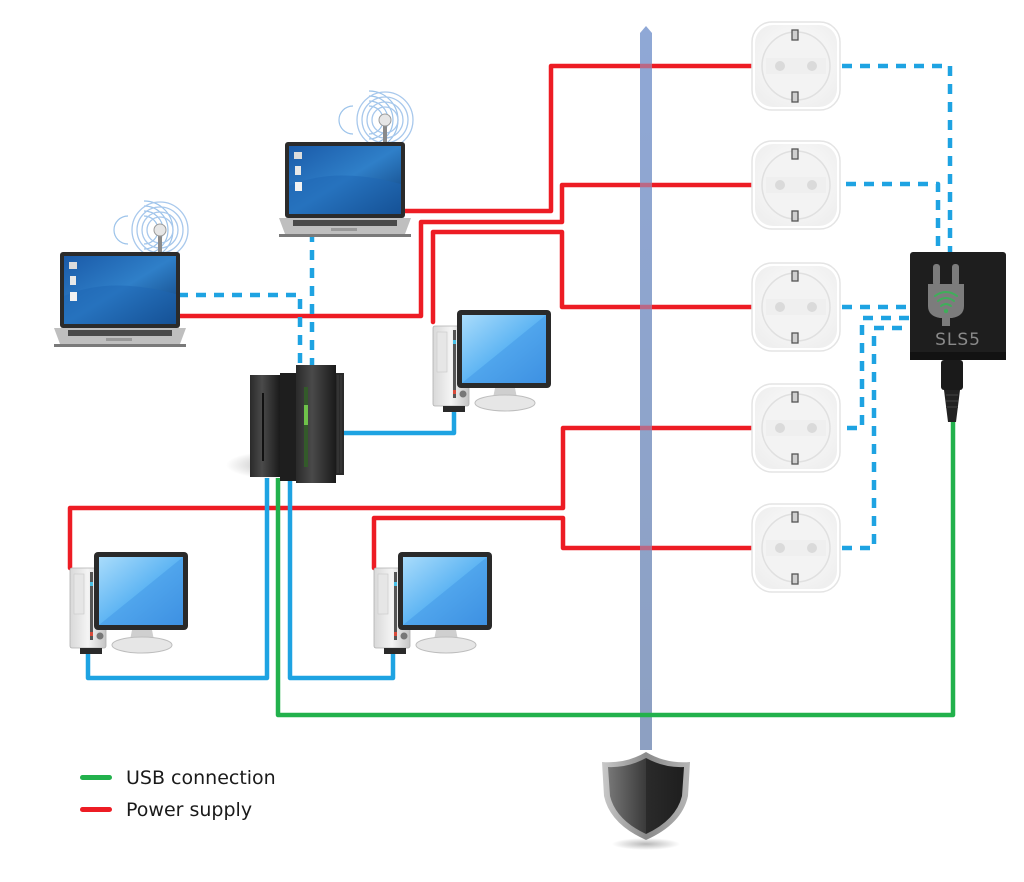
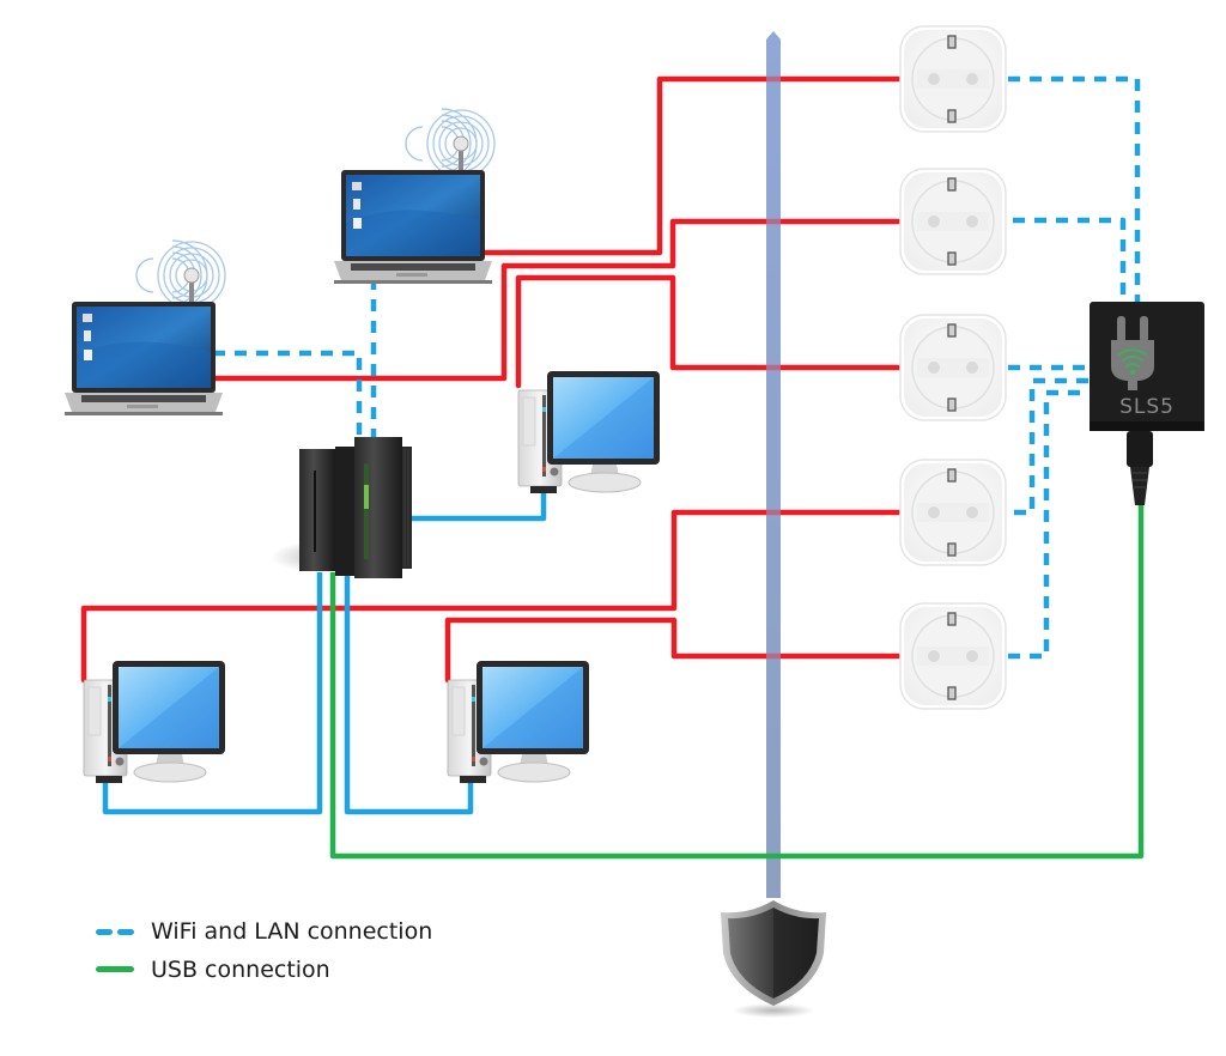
  SLS5
+ WiFi and LAN connection
  USB connection
- Power supply
